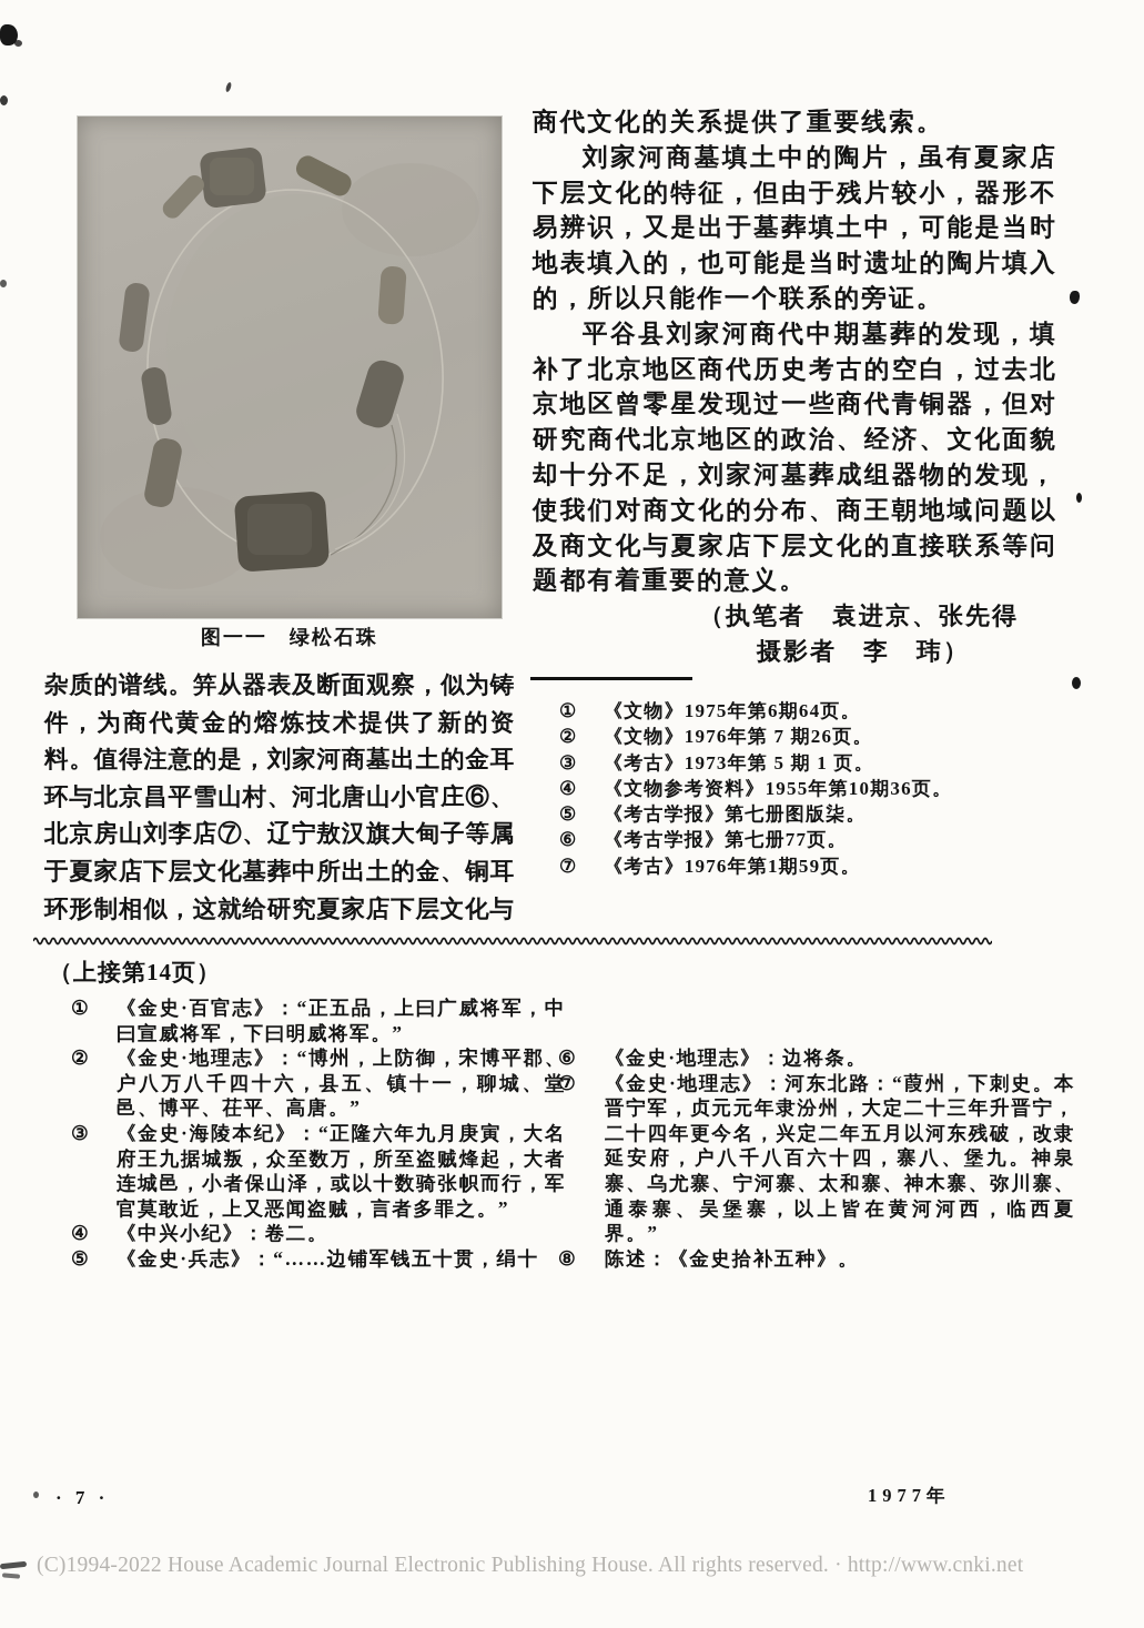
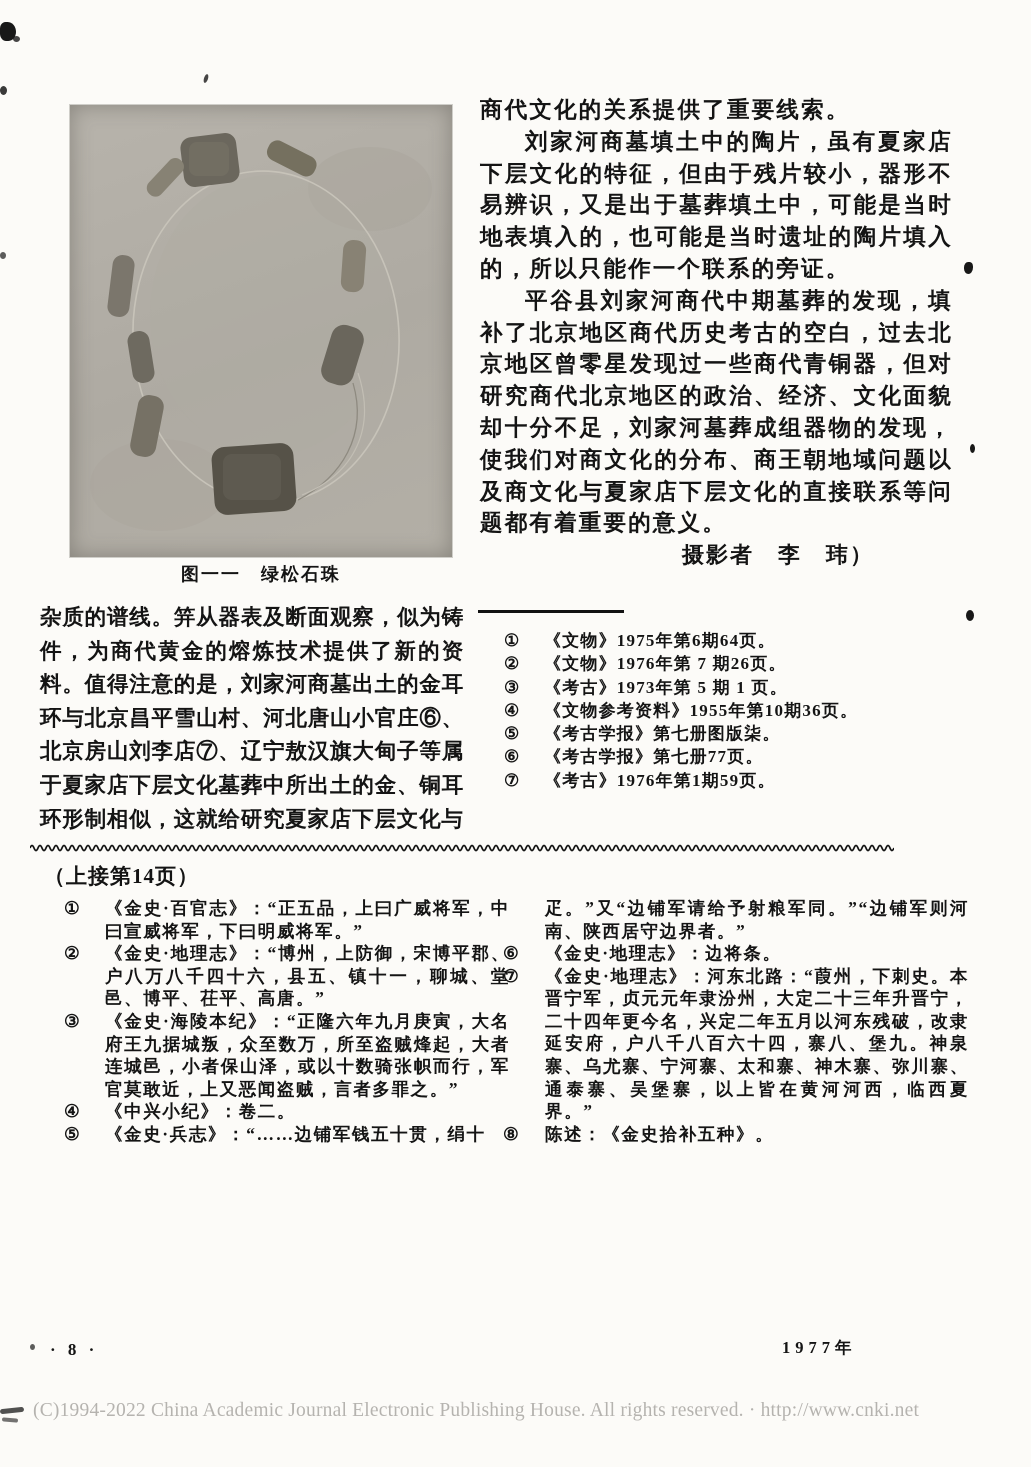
  图一一 绿松石珠
  杂质的谱线。笄从器表及断面观察，似为铸件，为商代黄金的熔炼技术提供了新的资料。值得注意的是，刘家河商墓出土的金耳环与北京昌平雪山村、河北唐山小官庄⑥、北京房山刘李店⑦、辽宁敖汉旗大甸子等属于夏家店下层文化墓葬中所出土的金、铜耳环形制相似，这就给研究夏家店下层文化与
  商代文化的关系提供了重要线索。
  刘家河商墓填土中的陶片，虽有夏家店下层文化的特征，但由于残片较小，器形不易辨识，又是出于墓葬填土中，可能是当时地表填入的，也可能是当时遗址的陶片填入的，所以只能作一个联系的旁证。
  平谷县刘家河商代中期墓葬的发现，填补了北京地区商代历史考古的空白，过去北京地区曾零星发现过一些商代青铜器，但对研究商代北京地区的政治、经济、文化面貌却十分不足，刘家河墓葬成组器物的发现，使我们对商文化的分布、商王朝地域问题以及商文化与夏家店下层文化的直接联系等问题都有着重要的意义。
- （执笔者 袁进京、张先得
  摄影者 李 玮）
  ①
  《文物》1975年第6期64页。
  ②
  《文物》1976年第 7 期26页。
  ③
  《考古》1973年第 5 期 1 页。
  ④
  《文物参考资料》1955年第10期36页。
  ⑤
  《考古学报》第七册图版柒。
  ⑥
  《考古学报》第七册77页。
  ⑦
  《考古》1976年第1期59页。
  （上接第14页）
  ①
  《金史·百官志》：“正五品，上曰广威将军，中曰宣威将军，下曰明威将军。”
  ②
  《金史·地理志》：“博州，上防御，宋博平郡、户八万八千四十六，县五、镇十一，聊城、堂邑、博平、茌平、高唐。”
  ③
  《金史·海陵本纪》：“正隆六年九月庚寅，大名府王九据城叛，众至数万，所至盗贼烽起，大者连城邑，小者保山泽，或以十数骑张帜而行，军官莫敢近，上又恶闻盗贼，言者多罪之。”
  ④
  《中兴小纪》：卷二。
  ⑤
  《金史·兵志》：“……边铺军钱五十贯，绢十
+ 疋。”又“边铺军请给予射粮军同。”“边铺军则河南、陕西居守边界者。”
  ⑥
  《金史·地理志》：边将条。
  ⑦
  《金史·地理志》：河东北路：“葭州，下刺史。本晋宁军，贞元元年隶汾州，大定二十三年升晋宁，二十四年更今名，兴定二年五月以河东残破，改隶延安府，户八千八百六十四，寨八、堡九。神泉寨、乌尤寨、宁河寨、太和寨、神木寨、弥川寨、通泰寨、吴堡寨，以上皆在黄河河西，临西夏界。”
  ⑧
  陈述：《金史拾补五种》。
- · 7 ·
+ · 8 ·
  1977年
- (C)1994-2022 House Academic Journal Electronic Publishing House. All rights reserved. · http://www.cnki.net
+ (C)1994-2022 China Academic Journal Electronic Publishing House. All rights reserved. · http://www.cnki.net
